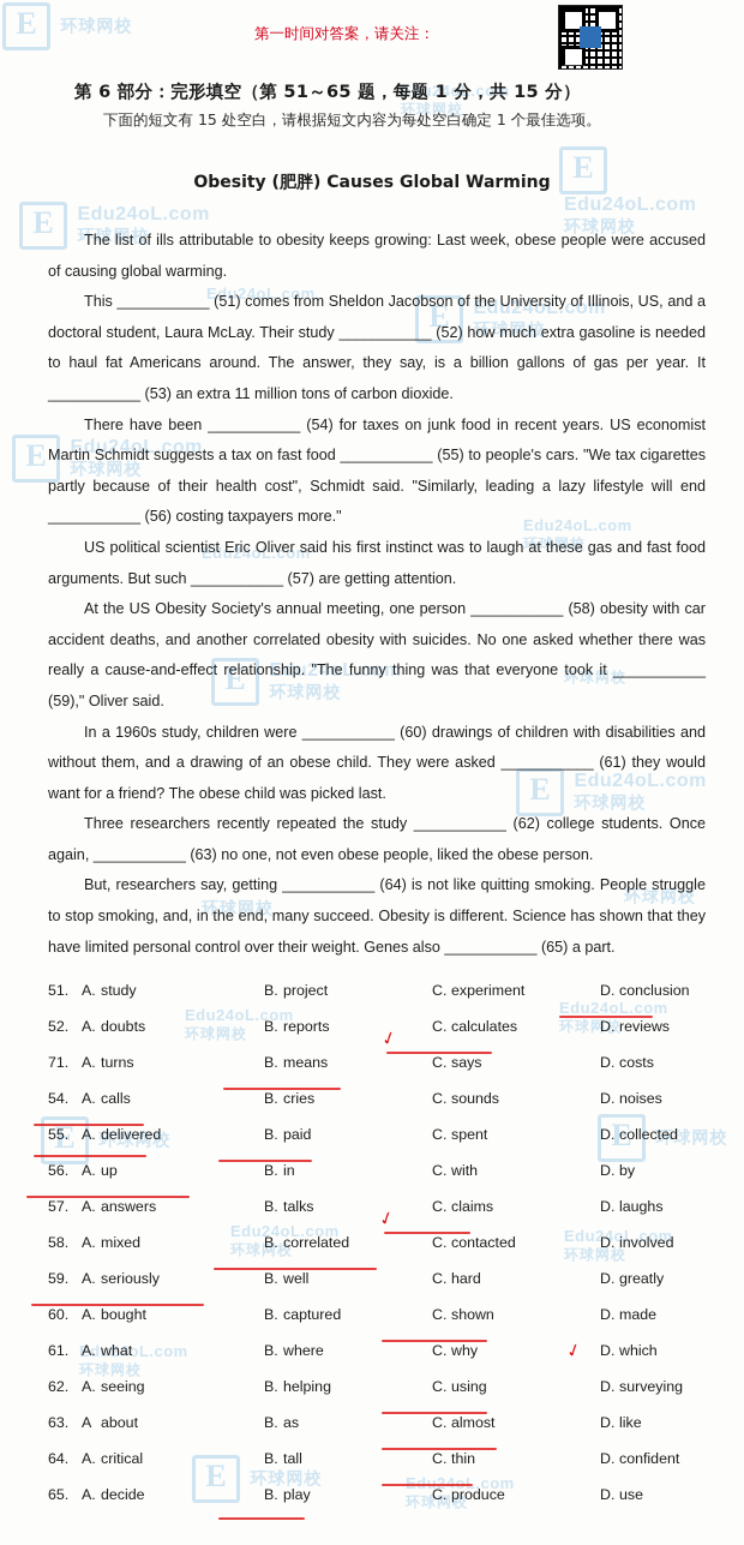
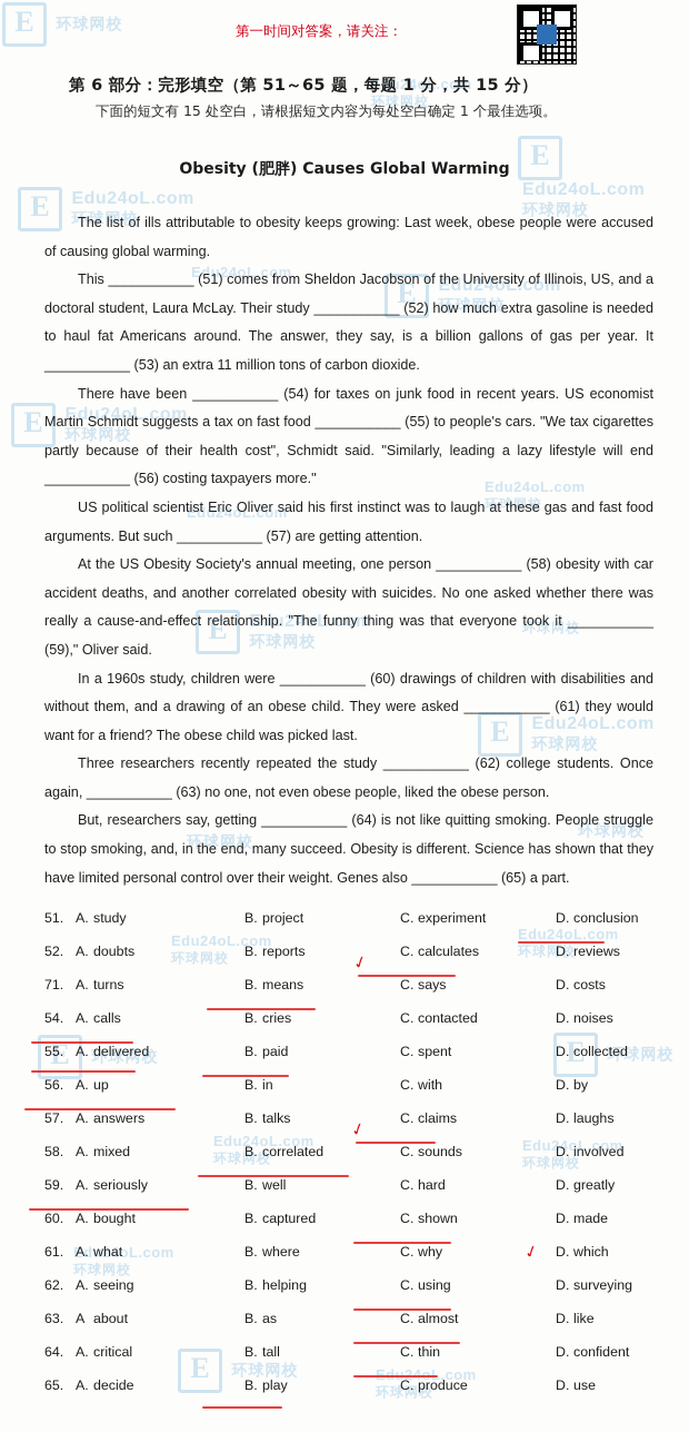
  E
  环球网校
  Edu24oL.com
  环球网校
  E
  Edu24oL.com
  环球网校
  E
  Edu24oL.com
  环球网校
  Edu24oL.com
  E
  Edu24oL.com
  环球网校
  E
  Edu24oL.com
  环球网校
  Edu24oL.com
  环球网校
  Edu24oL.com
  E
  Edu24oL.com
  环球网校
  环球网校
  E
  Edu24oL.com
  环球网校
  环球网校
  环球网校
  Edu24oL.com
  环球网校
  Edu24oL.com
  环球网校
  E
  环球网校
  E
  环球网校
  Edu24oL.com
  环球网校
  Edu24oL.com
  环球网校
  Edu24oL.com
  环球网校
  E
  环球网校
  Edu24oL.com
  环球网校
  第一时间对答案，请关注：
  第 6 部分：完形填空（第 51～65 题，每题 1 分，共 15 分）
  下面的短文有 15 处空白，请根据短文内容为每处空白确定 1 个最佳选项。
  Obesity (肥胖) Causes Global Warming
  The list of ills attributable to obesity keeps growing: Last week, obese people were accused of causing global warming.
  This ___________ (51) comes from Sheldon Jacobson of the University of Illinois, US, and a doctoral student, Laura McLay. Their study ___________ (52) how much extra gasoline is needed to haul fat Americans around. The answer, they say, is a billion gallons of gas per year. It ___________ (53) an extra 11 million tons of carbon dioxide.
  There have been ___________ (54) for taxes on junk food in recent years. US economist Martin Schmidt suggests a tax on fast food ___________ (55) to people's cars. "We tax cigarettes partly because of their health cost", Schmidt said. "Similarly, leading a lazy lifestyle will end ___________ (56) costing taxpayers more."
  US political scientist Eric Oliver said his first instinct was to laugh at these gas and fast food arguments. But such ___________ (57) are getting attention.
  At the US Obesity Society's annual meeting, one person ___________ (58) obesity with car accident deaths, and another correlated obesity with suicides. No one asked whether there was really a cause-and-effect relationship. "The funny thing was that everyone took it ___________ (59)," Oliver said.
  In a 1960s study, children were ___________ (60) drawings of children with disabilities and without them, and a drawing of an obese child. They were asked ___________ (61) they would want for a friend? The obese child was picked last.
  Three researchers recently repeated the study ___________ (62) college students. Once again, ___________ (63) no one, not even obese people, liked the obese person.
  But, researchers say, getting ___________ (64) is not like quitting smoking. People struggle to stop smoking, and, in the end, many succeed. Obesity is different. Science has shown that they have limited personal control over their weight. Genes also ___________ (65) a part.
  51.
  A. study
  B. project
  C. experiment
  D. conclusion
  52.
  A. doubts
  B. reports
  C. calculates
  D. reviews
  71.
  A. turns
  B. means
  C. says
  D. costs
  54.
  A. calls
  B. cries
- C. sounds
+ C. contacted
  D. noises
  55.
  A. delivered
  B. paid
  C. spent
  D. collected
  56.
  A. up
  B. in
  C. with
  D. by
  57.
  A. answers
  B. talks
  C. claims
  D. laughs
  58.
  A. mixed
  B. correlated
- C. contacted
+ C. sounds
  D. involved
  59.
  A. seriously
  B. well
  C. hard
  D. greatly
  60.
  A. bought
  B. captured
  C. shown
  D. made
  61.
  A. what
  B. where
  C. why
  D. which
  62.
  A. seeing
  B. helping
  C. using
  D. surveying
  63.
  A about
  B. as
  C. almost
  D. like
  64.
  A. critical
  B. tall
  C. thin
  D. confident
  65.
  A. decide
  B. play
  C. produce
  D. use
